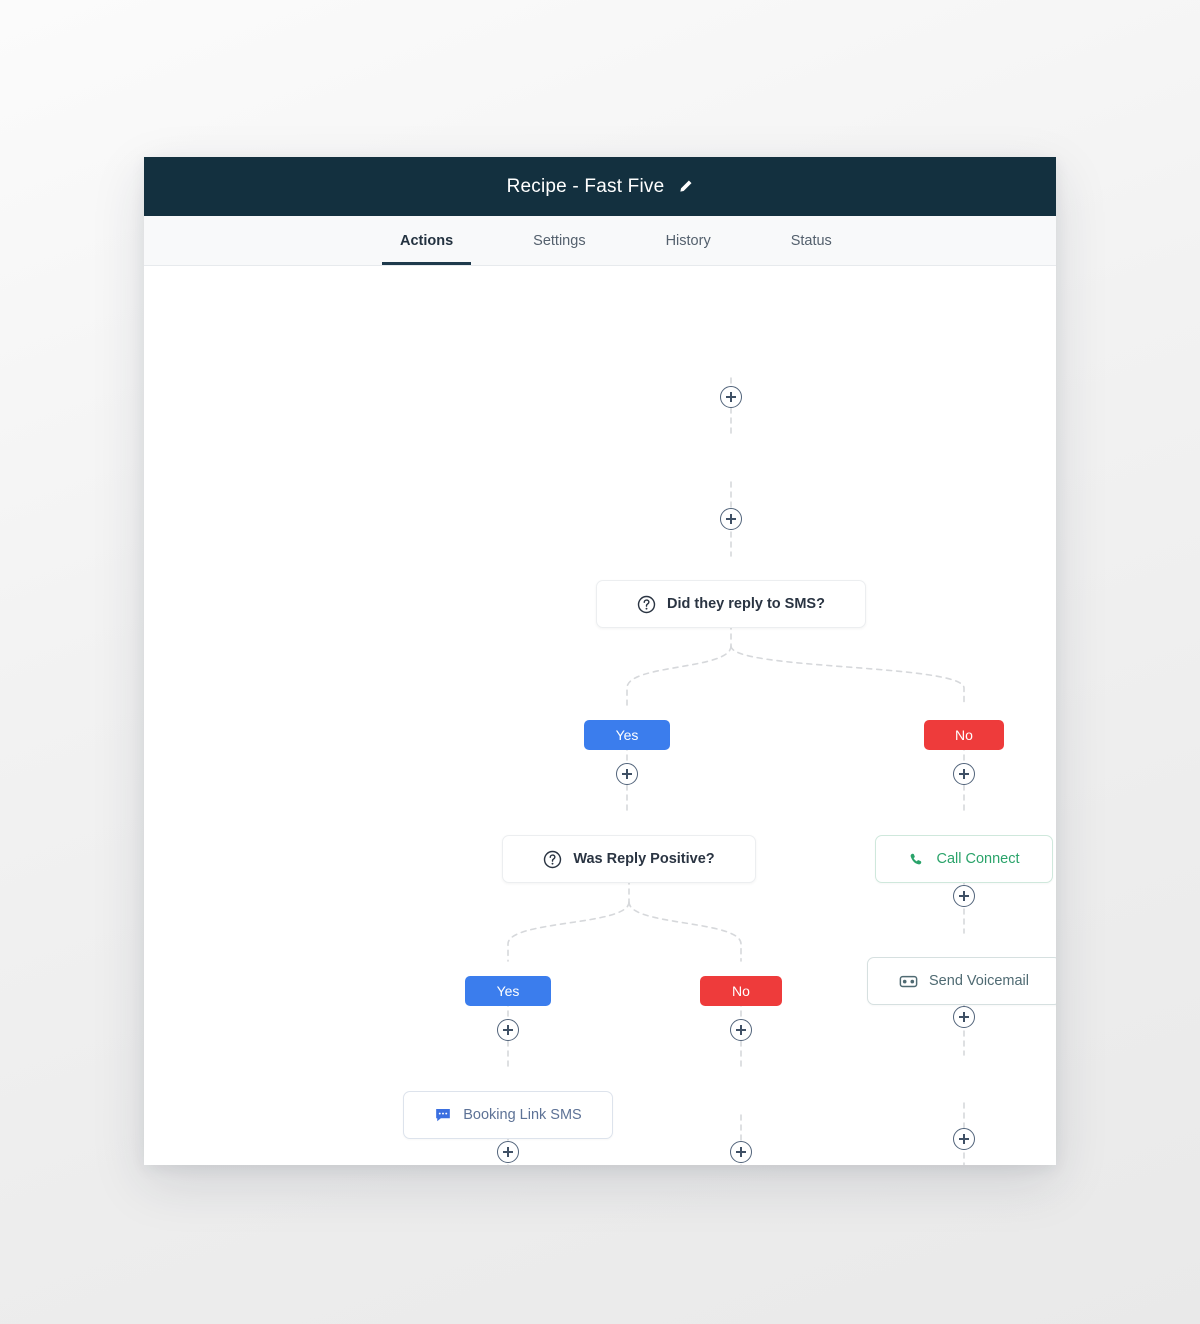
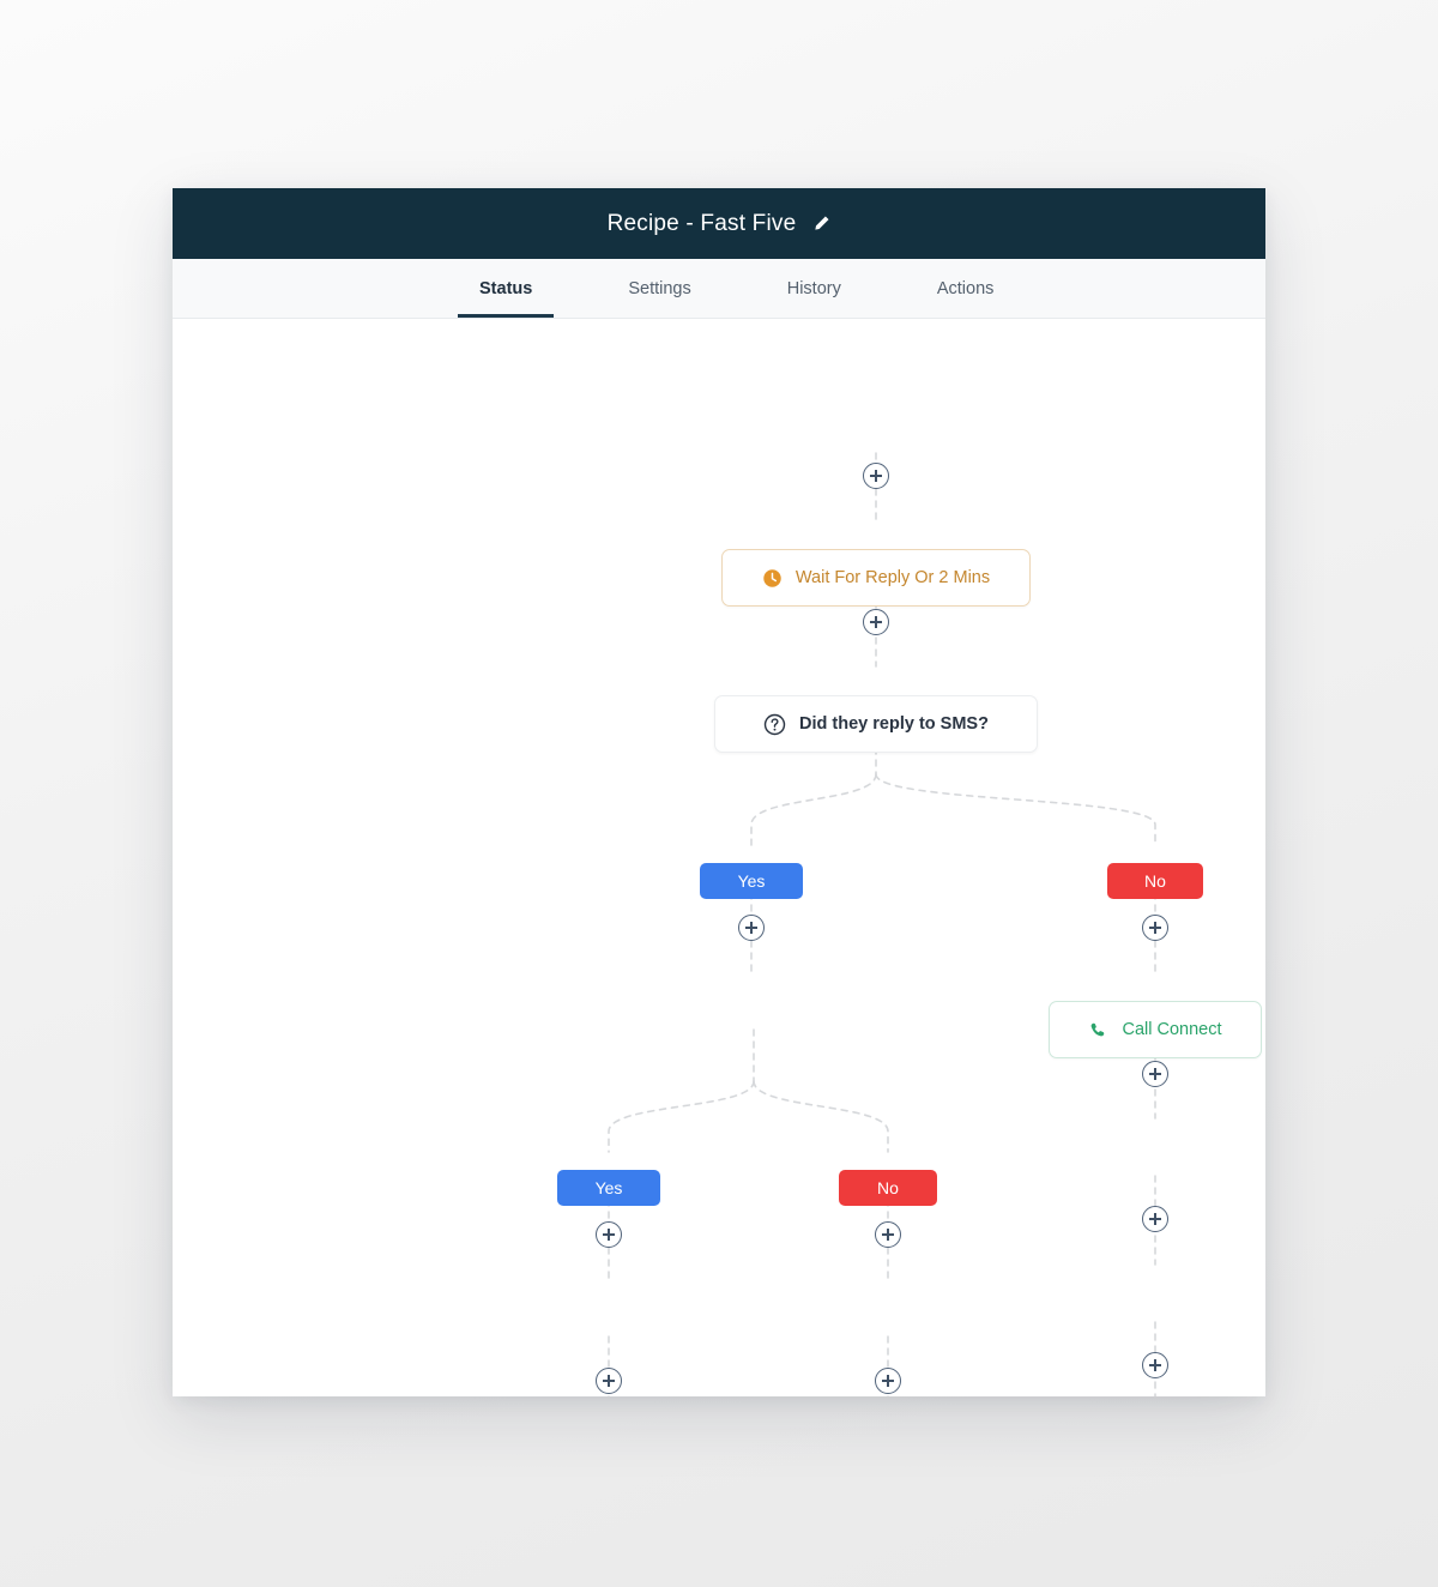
  Recipe - Fast Five
- Actions
+ Status
  Settings
  History
- Status
+ Actions
+ Wait For Reply Or 2 Mins
  Did they reply to SMS?
- Was Reply Positive?
  Call Connect
- Send Voicemail
- Booking Link SMS
  Yes
  No
  Yes
  No
